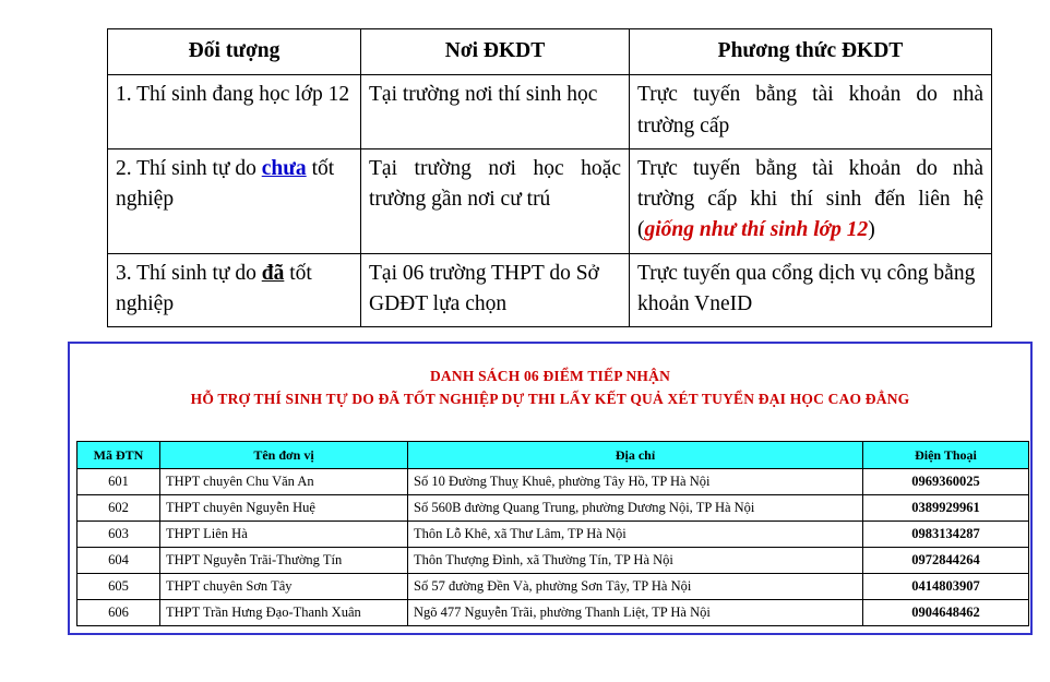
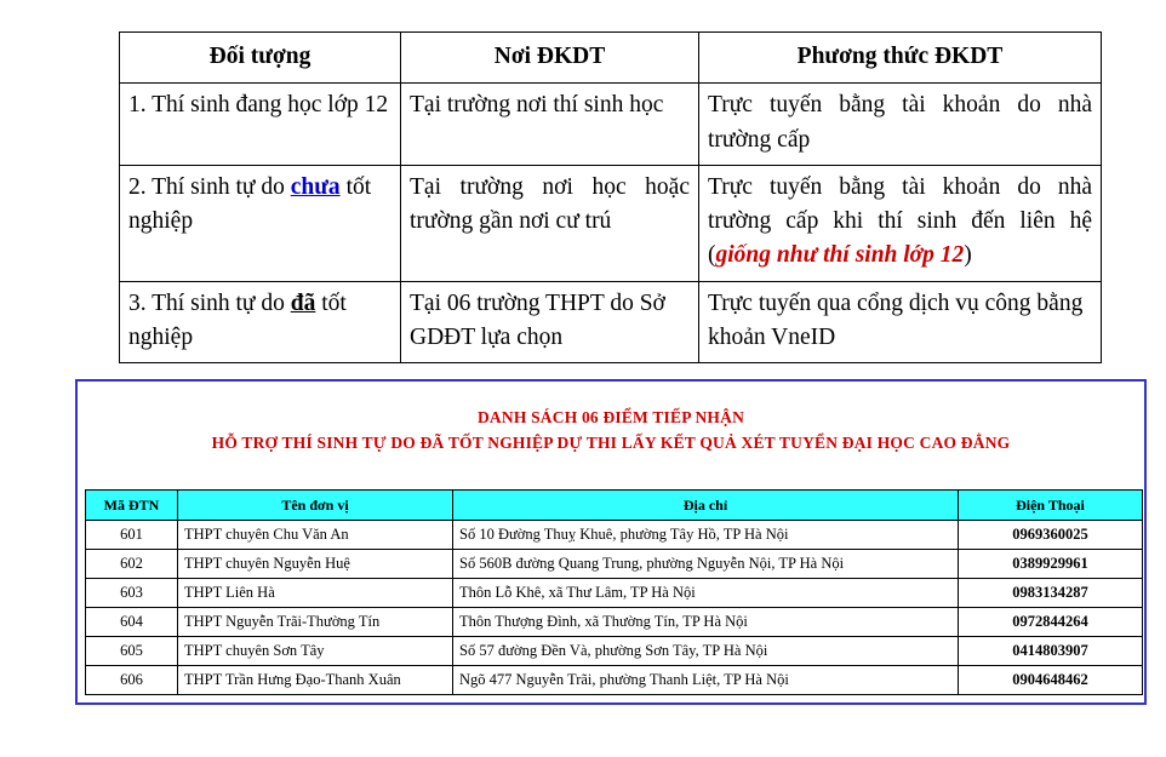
  Đối tượng	Nơi ĐKDT	Phương thức ĐKDT
  1. Thí sinh đang học lớp 12	Tại trường nơi thí sinh học	Trực tuyến bằng tài khoản do nhà trường cấp
  2. Thí sinh tự do chưa tốt nghiệp	Tại trường nơi học hoặc trường gần nơi cư trú	Trực tuyến bằng tài khoản do nhà trường cấp khi thí sinh đến liên hệ (giống như thí sinh lớp 12)
  3. Thí sinh tự do đã tốt nghiệp	Tại 06 trường THPT do Sở GDĐT lựa chọn	Trực tuyến qua cổng dịch vụ công bằng khoản VneID
  DANH SÁCH 06 ĐIỂM TIẾP NHẬN
  HỖ TRỢ THÍ SINH TỰ DO ĐÃ TỐT NGHIỆP DỰ THI LẤY KẾT QUẢ XÉT TUYỂN ĐẠI HỌC CAO ĐẲNG
  Mã ĐTN	Tên đơn vị	Địa chỉ	Điện Thoại
  601	THPT chuyên Chu Văn An	Số 10 Đường Thuỵ Khuê, phường Tây Hồ, TP Hà Nội	0969360025
- 602	THPT chuyên Nguyễn Huệ	Số 560B đường Quang Trung, phường Dương Nội, TP Hà Nội	0389929961
+ 602	THPT chuyên Nguyễn Huệ	Số 560B đường Quang Trung, phường Nguyễn Nội, TP Hà Nội	0389929961
  603	THPT Liên Hà	Thôn Lỗ Khê, xã Thư Lâm, TP Hà Nội	0983134287
  604	THPT Nguyễn Trãi-Thường Tín	Thôn Thượng Đình, xã Thường Tín, TP Hà Nội	0972844264
  605	THPT chuyên Sơn Tây	Số 57 đường Đền Và, phường Sơn Tây, TP Hà Nội	0414803907
  606	THPT Trần Hưng Đạo-Thanh Xuân	Ngõ 477 Nguyễn Trãi, phường Thanh Liệt, TP Hà Nội	0904648462
